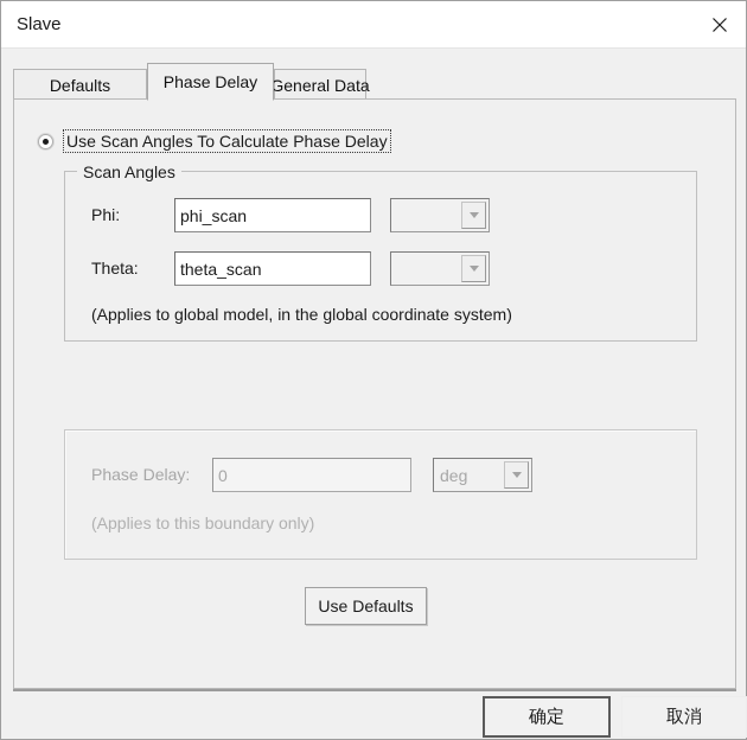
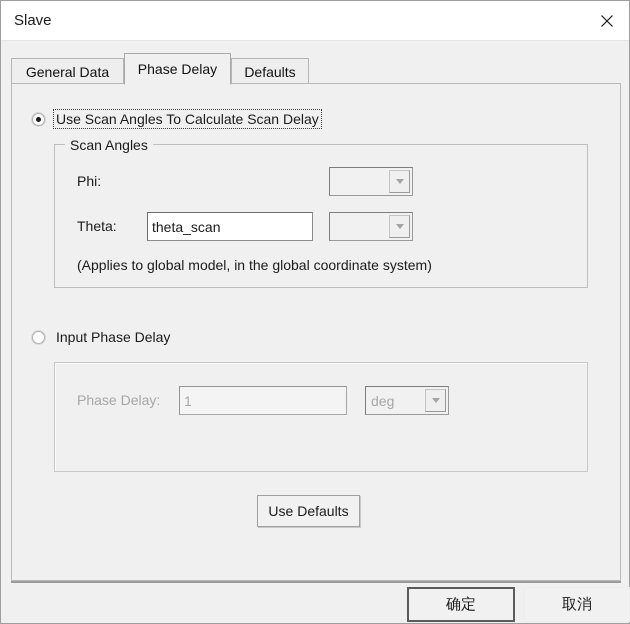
  Slave
- Defaults
+ General Data
  Phase Delay
- General Data
+ Defaults
- Use Scan Angles To Calculate Phase Delay
+ Use Scan Angles To Calculate Scan Delay
  Scan Angles
  Phi:
- phi_scan
  Theta:
  theta_scan
  (Applies to global model, in the global coordinate system)
+ Input Phase Delay
  Phase Delay:
- 0
+ 1
  deg
- (Applies to this boundary only)
  Use Defaults
  确定
  取消
